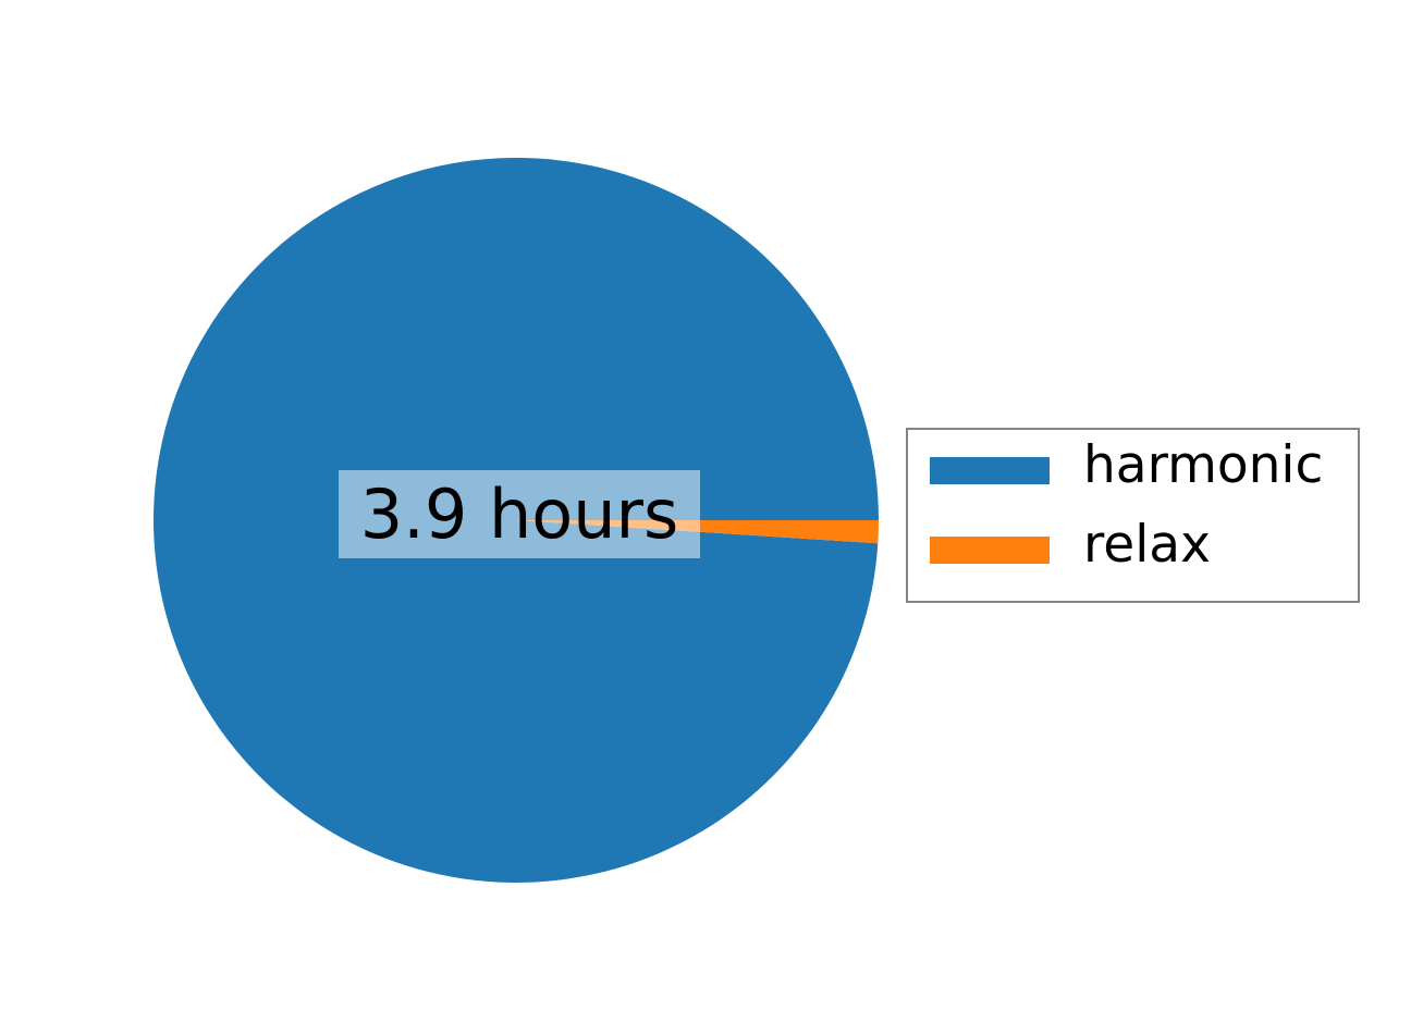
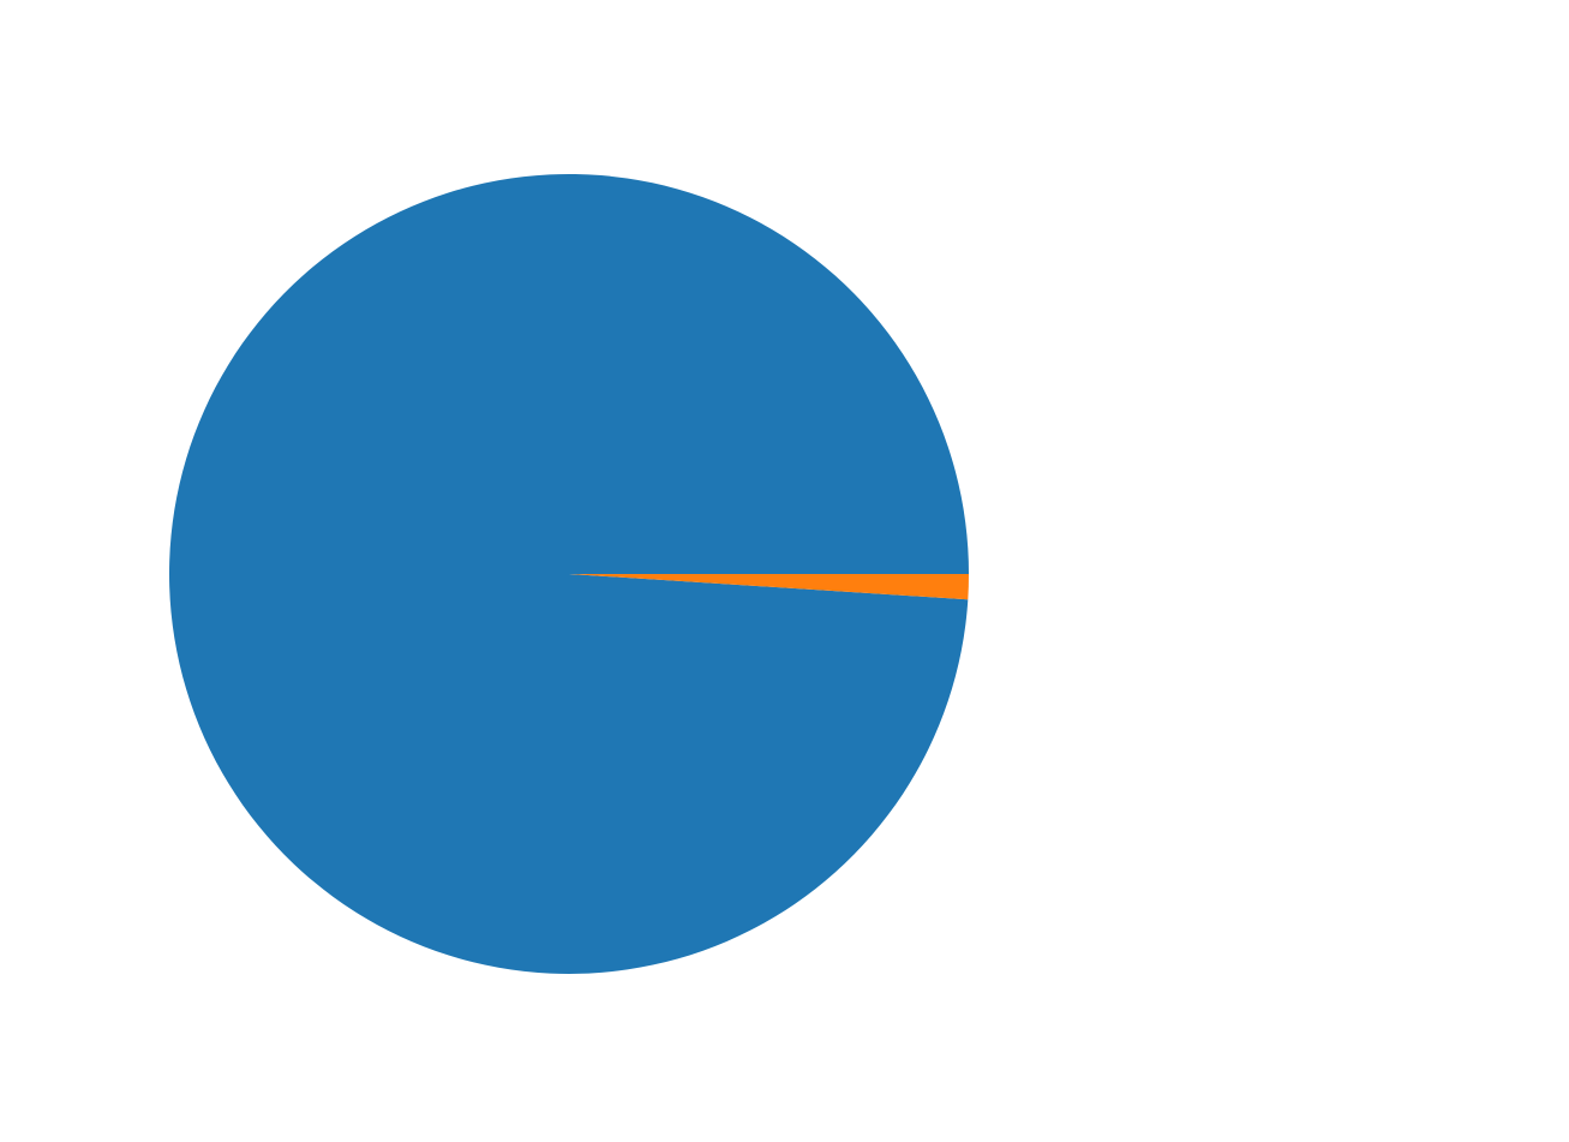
- 3.9 hours
- harmonic
- relax
